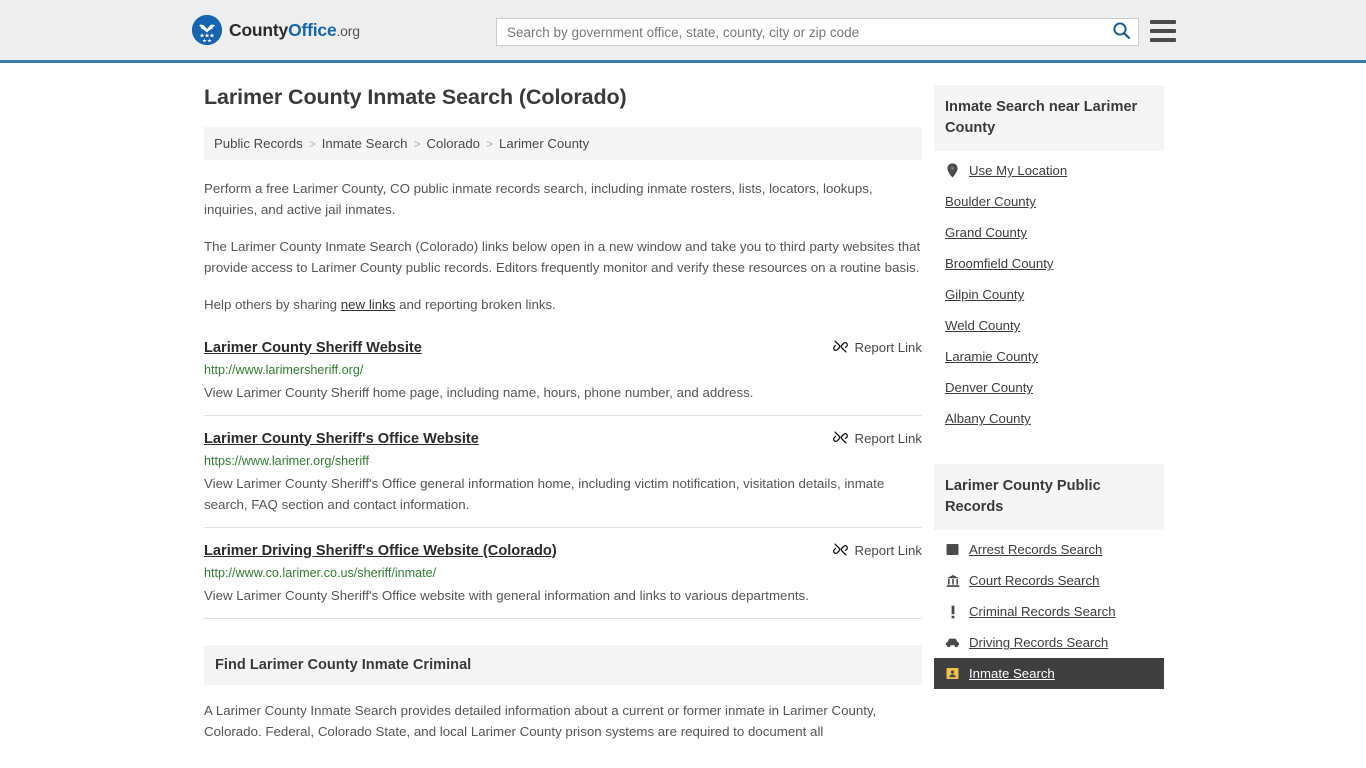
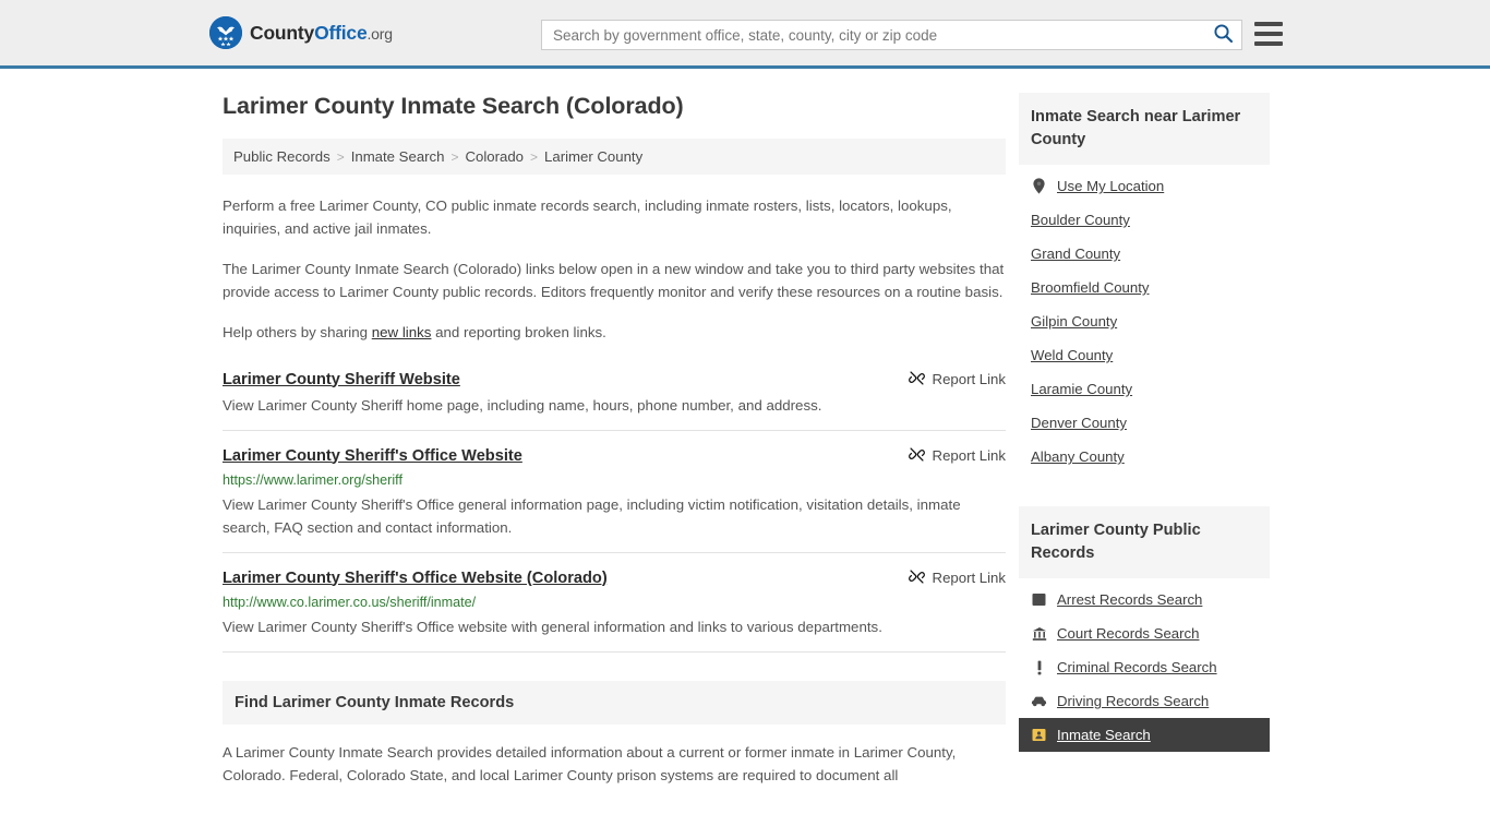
  CountyOffice.org
  Search by government office, state, county, city or zip code
  Larimer County Inmate Search (Colorado)
  Public Records
  >
  Inmate Search
  >
  Colorado
  >
  Larimer County
  Perform a free Larimer County, CO public inmate records search, including inmate rosters, lists, locators, lookups, inquiries, and active jail inmates.
  The Larimer County Inmate Search (Colorado) links below open in a new window and take you to third party websites that provide access to Larimer County public records. Editors frequently monitor and verify these resources on a routine basis.
  Help others by sharing new links and reporting broken links.
  Larimer County Sheriff Website
  Report Link
- http://www.larimersheriff.org/
  View Larimer County Sheriff home page, including name, hours, phone number, and address.
  Larimer County Sheriff's Office Website
  Report Link
  https://www.larimer.org/sheriff
- View Larimer County Sheriff's Office general information home, including victim notification, visitation details, inmate search, FAQ section and contact information.
+ View Larimer County Sheriff's Office general information page, including victim notification, visitation details, inmate search, FAQ section and contact information.
- Larimer Driving Sheriff's Office Website (Colorado)
+ Larimer County Sheriff's Office Website (Colorado)
  Report Link
  http://www.co.larimer.co.us/sheriff/inmate/
  View Larimer County Sheriff's Office website with general information and links to various departments.
- Find Larimer County Inmate Criminal
+ Find Larimer County Inmate Records
  A Larimer County Inmate Search provides detailed information about a current or former inmate in Larimer County, Colorado. Federal, Colorado State, and local Larimer County prison systems are required to document all
  Inmate Search near Larimer County
  Use My Location
  Boulder County
  Grand County
  Broomfield County
  Gilpin County
  Weld County
  Laramie County
  Denver County
  Albany County
  Larimer County Public Records
  Arrest Records Search
  Court Records Search
  Criminal Records Search
  Driving Records Search
  Inmate Search
